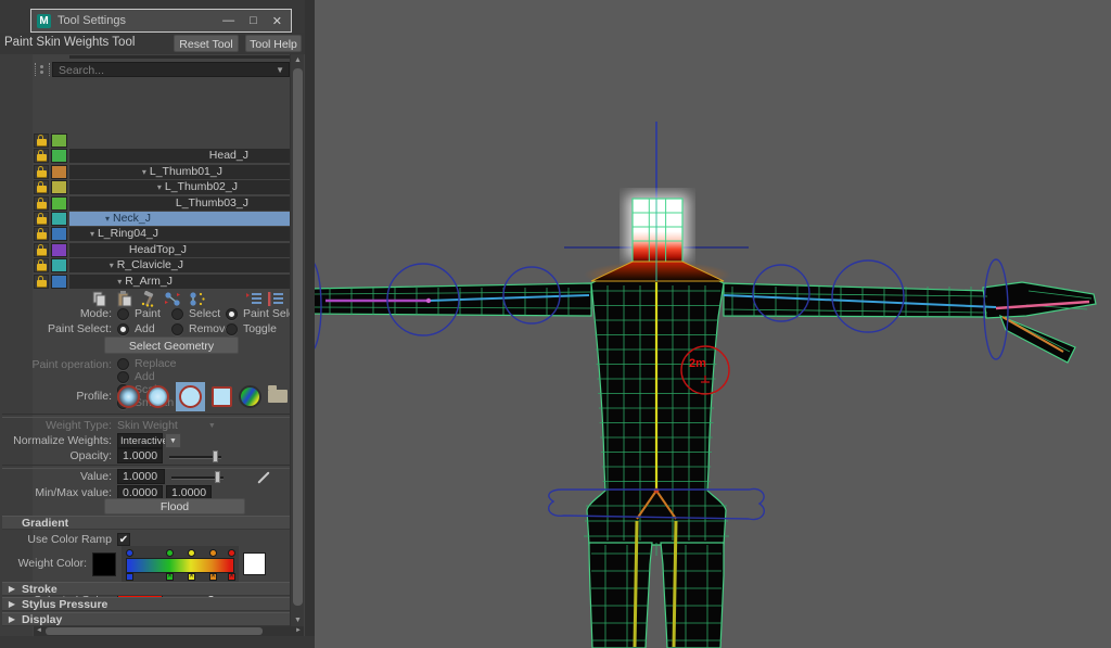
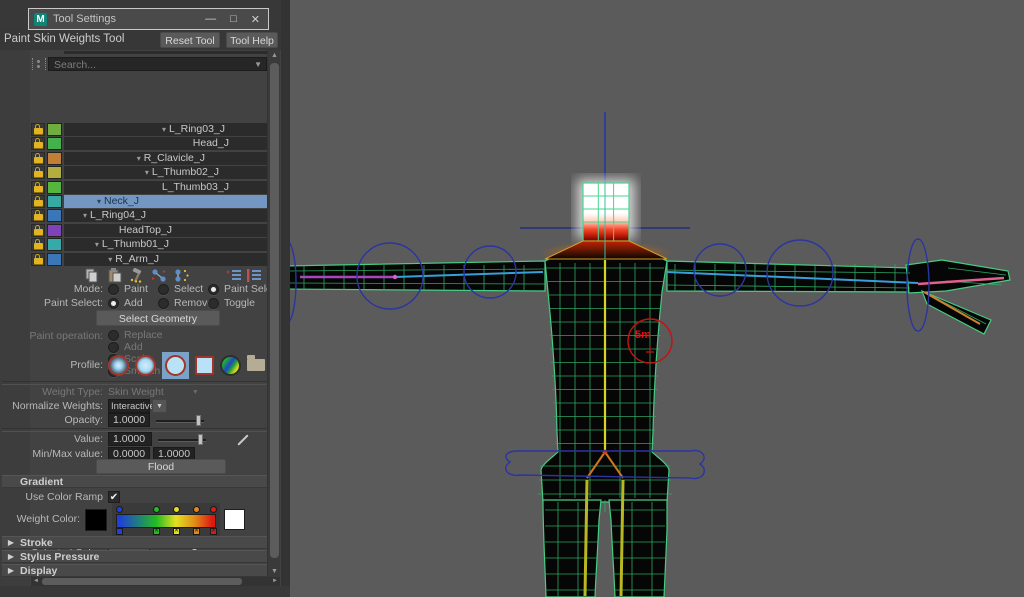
- 2m
+ 5m
  M
  Tool Settings
  —
  □
  ✕
  Paint Skin Weights Tool
  Reset Tool
  Tool Help
  Search...
  ▼
+ ▾ L_Ring03_J
  Head_J
- ▾ L_Thumb01_J
+ ▾ R_Clavicle_J
  ▾ L_Thumb02_J
  L_Thumb03_J
  ▾ Neck_J
  ▾ L_Ring04_J
  HeadTop_J
- ▾ R_Clavicle_J
+ ▾ L_Thumb01_J
  ▾ R_Arm_J
  Mode:
  Paint
  Select
  Paint Sel
  Paint Select:
  Add
  Remov
  Toggle
  Select Geometry
  Paint operation:
  Replace
  Add
  Profile:
  Weight Type:
  Skin Weight
  Normalize Weights:
  Interactiv
  Opacity:
  1.0000
  Value:
  1.0000
  Min/Max value:
  0.0000
  1.0000
  Flood
  Gradient
  Use Color Ramp
  ✔
  Weight Color:
  ▶
  Stroke
  ▶
  Stylus Pressure
  ▶
  Display
